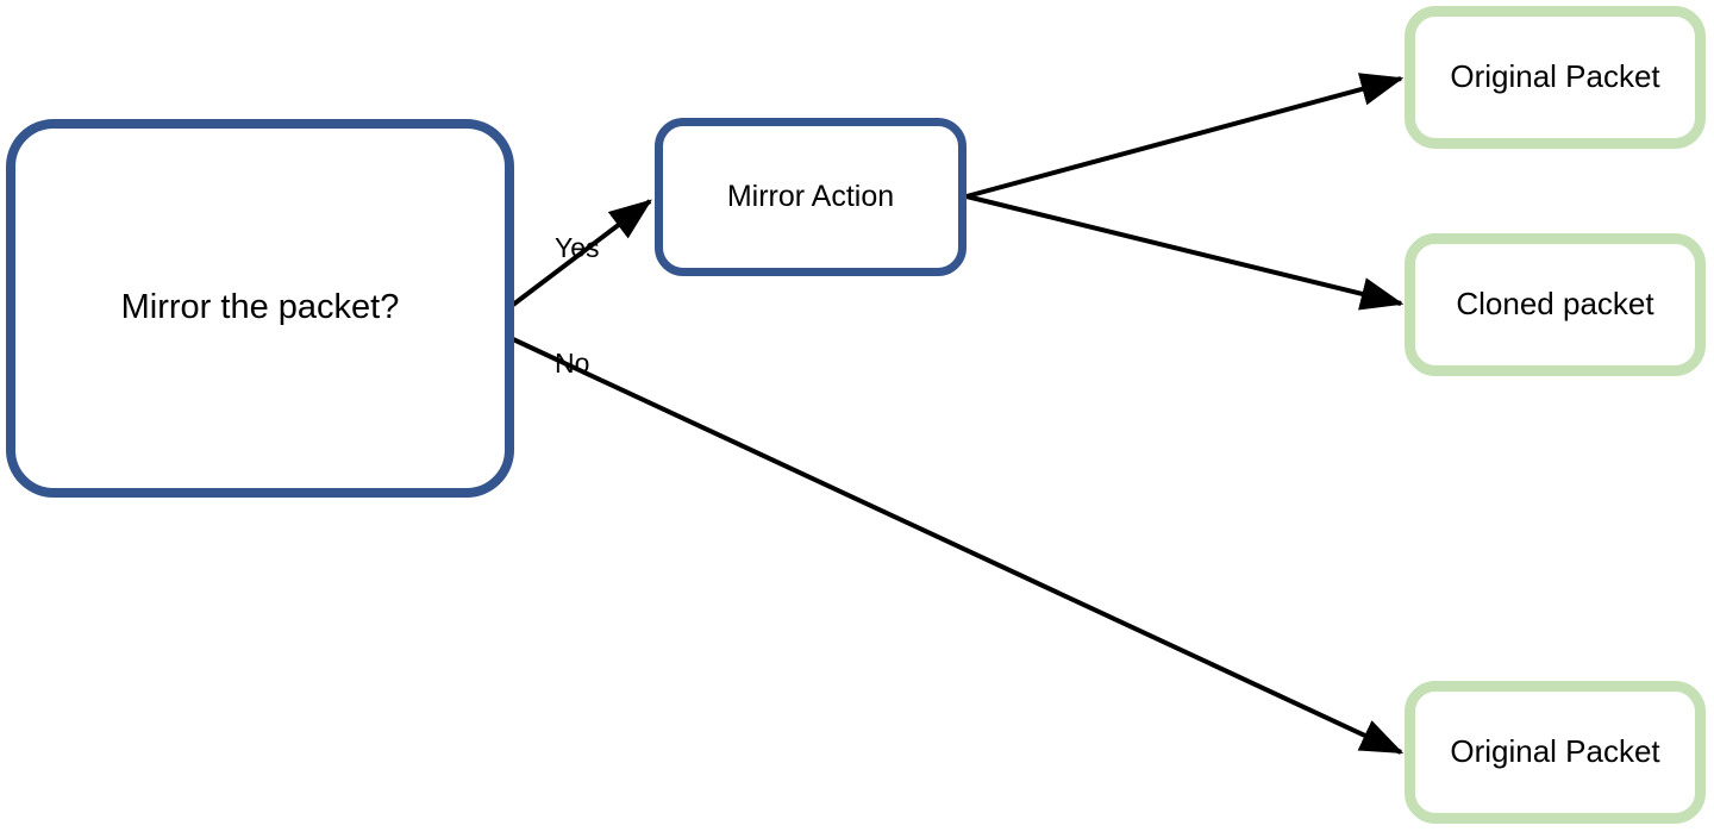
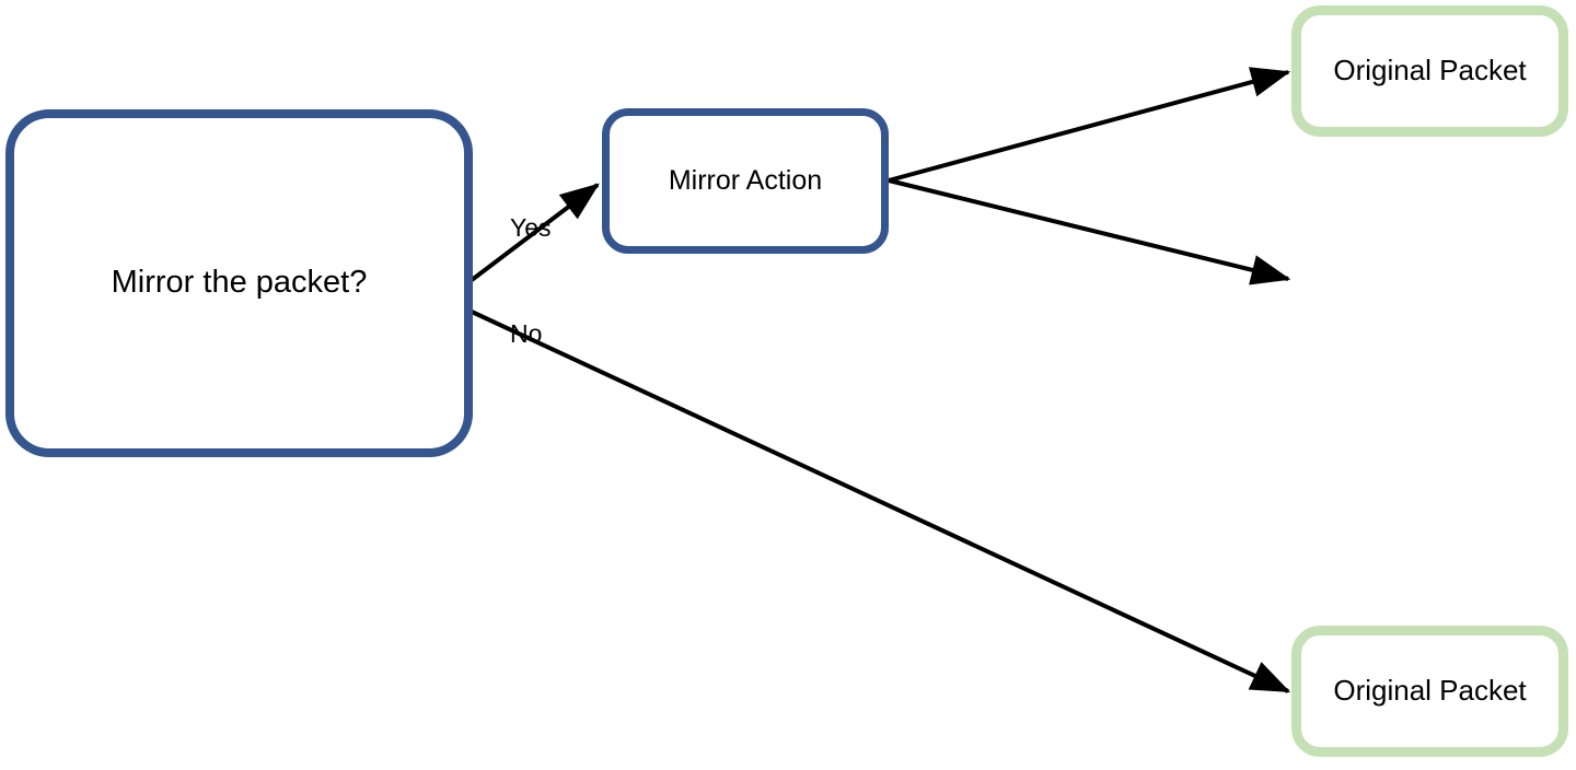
  Mirror the packet?
  Mirror Action
  Original Packet
- Cloned packet
  Original Packet
  Yes
  No
